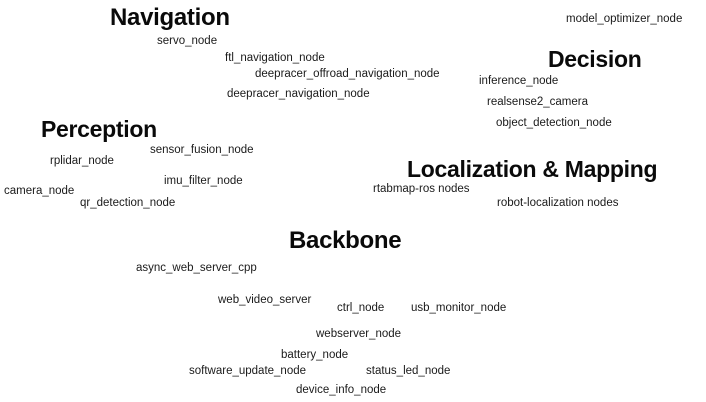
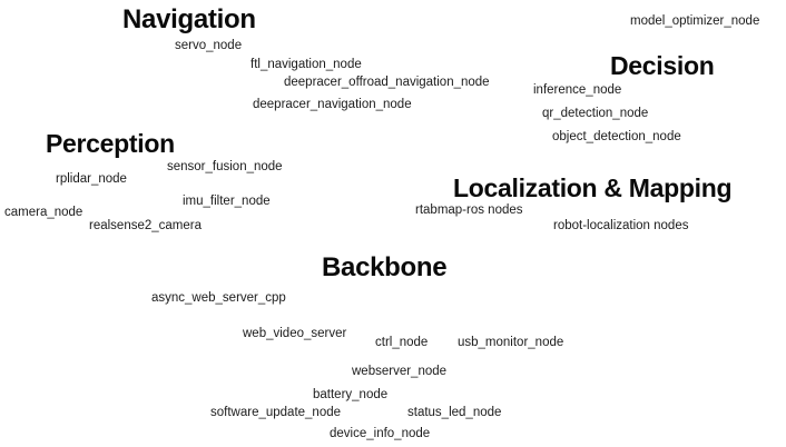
  Navigation
  servo_node
  ftl_navigation_node
  deepracer_offroad_navigation_node
  deepracer_navigation_node
  Decision
  model_optimizer_node
  inference_node
- realsense2_camera
+ qr_detection_node
  object_detection_node
  Perception
  sensor_fusion_node
  rplidar_node
  imu_filter_node
  camera_node
- qr_detection_node
+ realsense2_camera
  Localization & Mapping
  rtabmap-ros nodes
  robot-localization nodes
  Backbone
  async_web_server_cpp
  web_video_server
  ctrl_node
  usb_monitor_node
  webserver_node
  battery_node
  software_update_node
  status_led_node
  device_info_node
